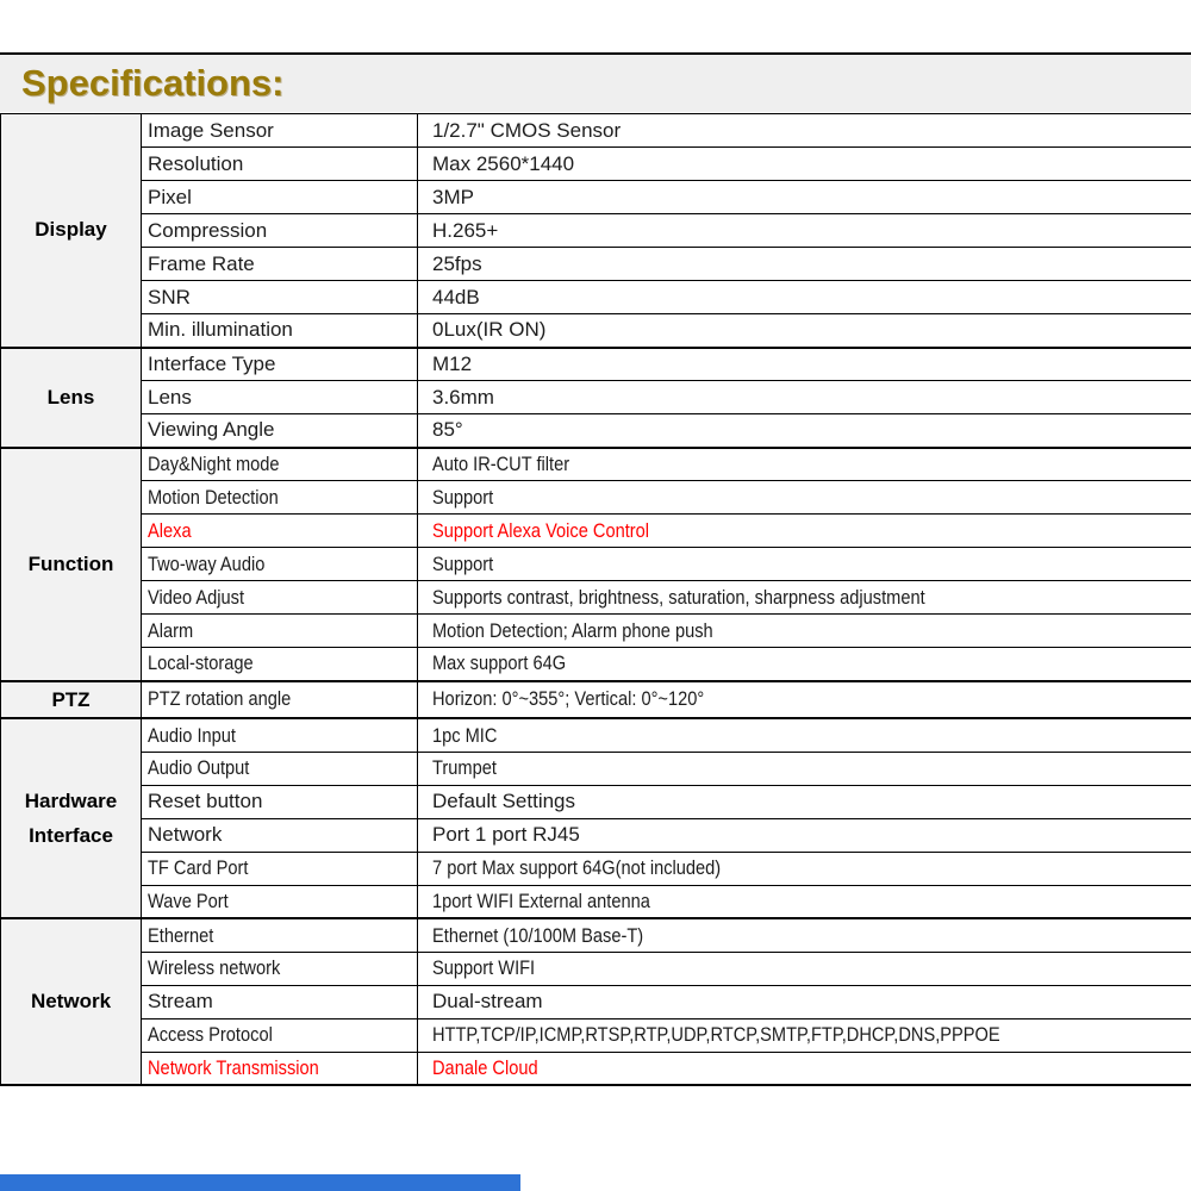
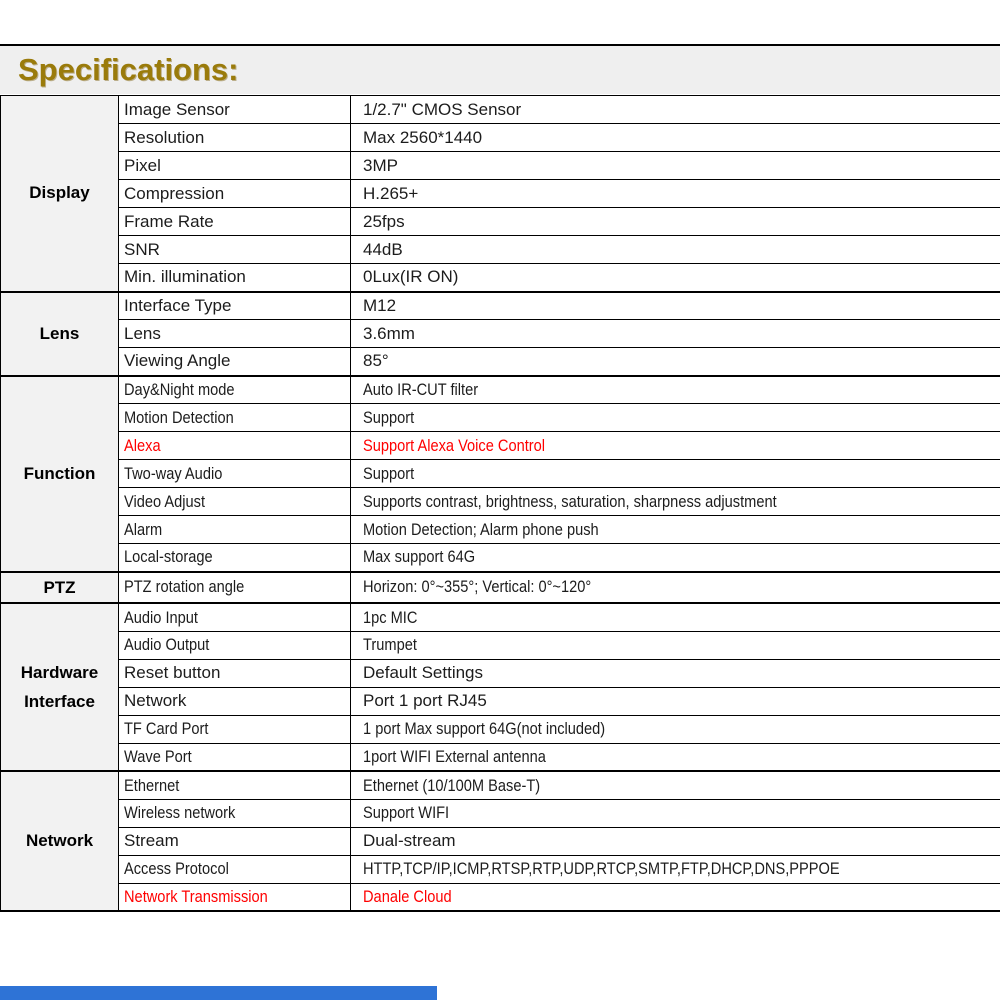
  Specifications:
  Display	Image Sensor	1/2.7" CMOS Sensor
  Resolution	Max 2560*1440
  Pixel	3MP
  Compression	H.265+
  Frame Rate	25fps
  SNR	44dB
  Min. illumination	0Lux(IR ON)
  Lens	Interface Type	M12
  Lens	3.6mm
  Viewing Angle	85°
  Function	Day&Night mode	Auto IR-CUT filter
  Motion Detection	Support
  Alexa	Support Alexa Voice Control
  Two-way Audio	Support
  Video Adjust	Supports contrast, brightness, saturation, sharpness adjustment
  Alarm	Motion Detection; Alarm phone push
  Local-storage	Max support 64G
  PTZ	PTZ rotation angle	Horizon: 0°~355°; Vertical: 0°~120°
  Hardware Interface	Audio Input	1pc MIC
  Audio Output	Trumpet
  Reset button	Default Settings
  Network	Port 1 port RJ45
- TF Card Port	7 port Max support 64G(not included)
+ TF Card Port	1 port Max support 64G(not included)
  Wave Port	1port WIFI External antenna
  Network	Ethernet	Ethernet (10/100M Base-T)
  Wireless network	Support WIFI
  Stream	Dual-stream
  Access Protocol	HTTP,TCP/IP,ICMP,RTSP,RTP,UDP,RTCP,SMTP,FTP,DHCP,DNS,PPPOE
  Network Transmission	Danale Cloud
